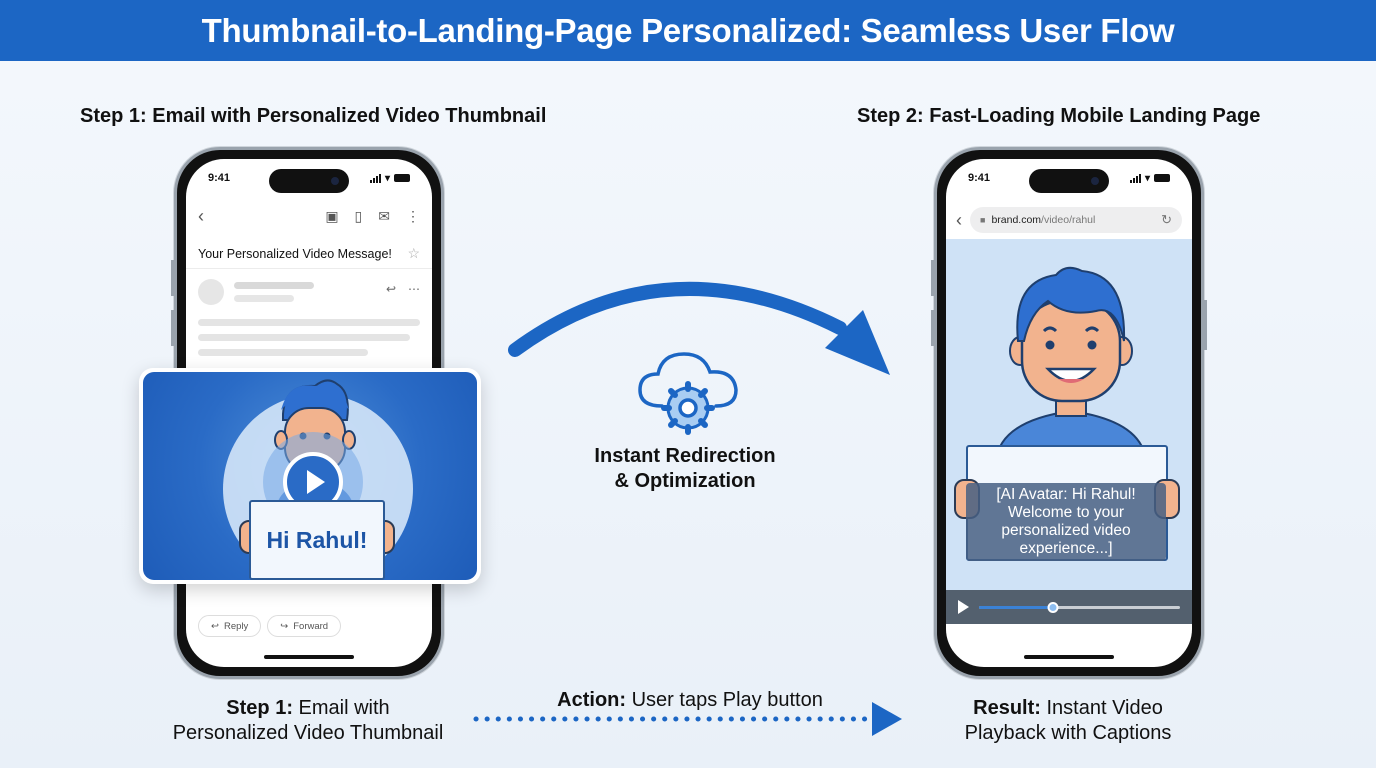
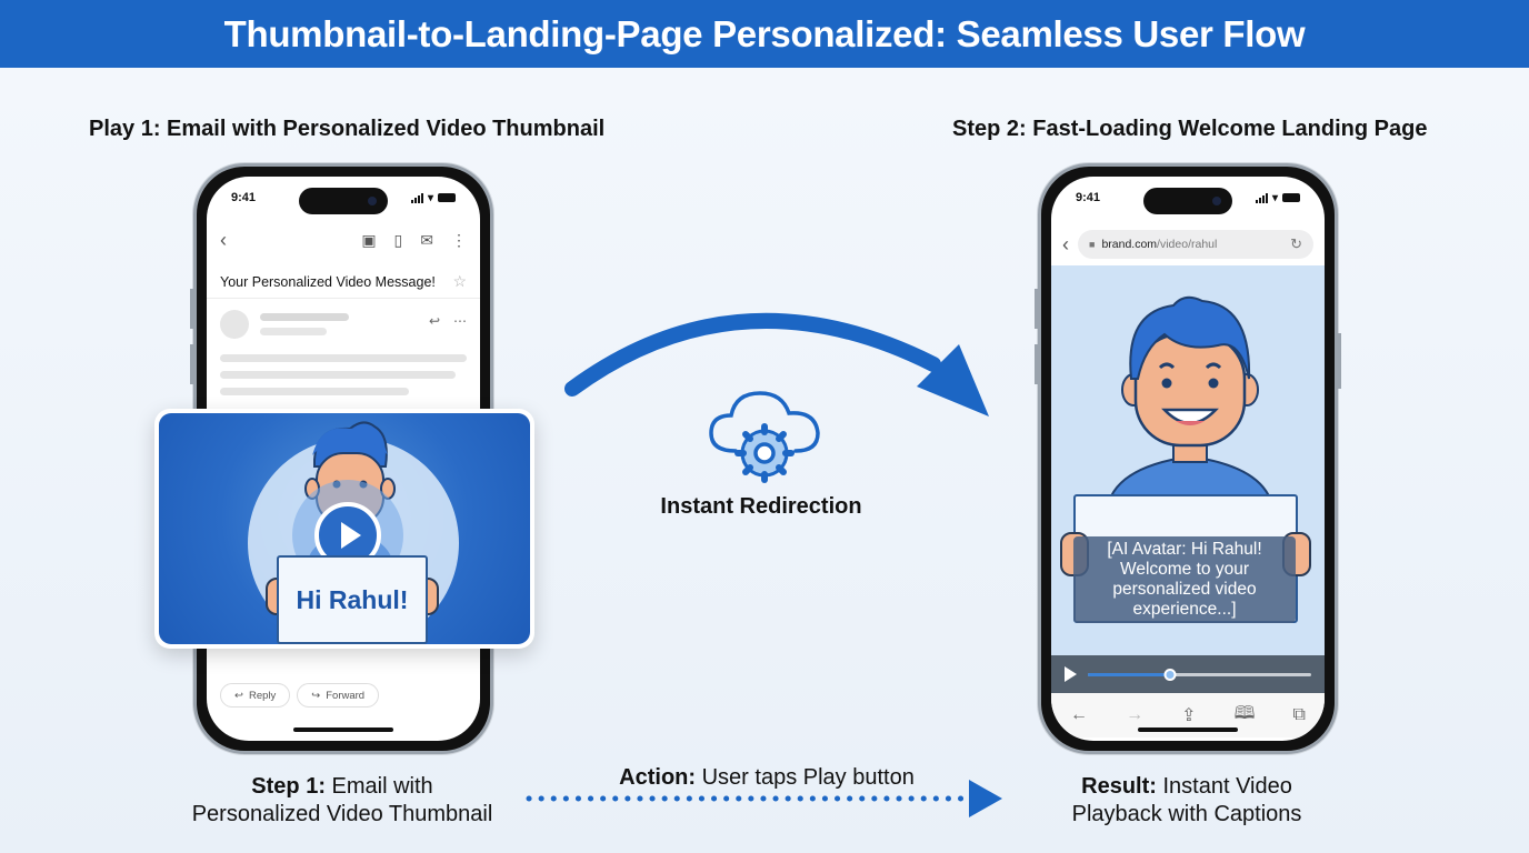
  Thumbnail-to-Landing-Page Personalized: Seamless User Flow
- Step 1: Email with Personalized Video Thumbnail
+ Play 1: Email with Personalized Video Thumbnail
- Step 2: Fast-Loading Mobile Landing Page
+ Step 2: Fast-Loading Welcome Landing Page
  9:41
  ▾
  ‹
  ▣
  ▯
  ✉
  ⋮
  Your Personalized Video Message!
  ☆
  ↩
  ⋯
  ↩
  Reply
  ↪
  Forward
  Hi Rahul!
  Instant Redirection
- & Optimization
  9:41
  ▾
  ‹
  ■
  brand.com/video/rahul
  ↻
  [AI Avatar: Hi Rahul! Welcome to your personalized video experience...]
+ ←
+ →
+ ⇪
+ 🕮
+ ⧉
  Step 1: Email with
  Personalized Video Thumbnail
  Action: User taps Play button
  Result: Instant Video
  Playback with Captions
